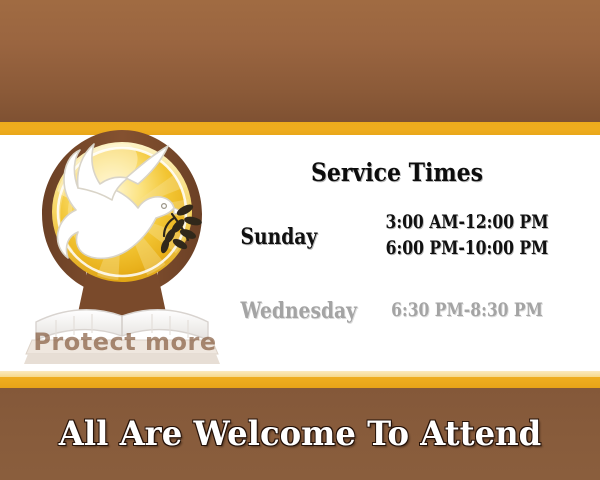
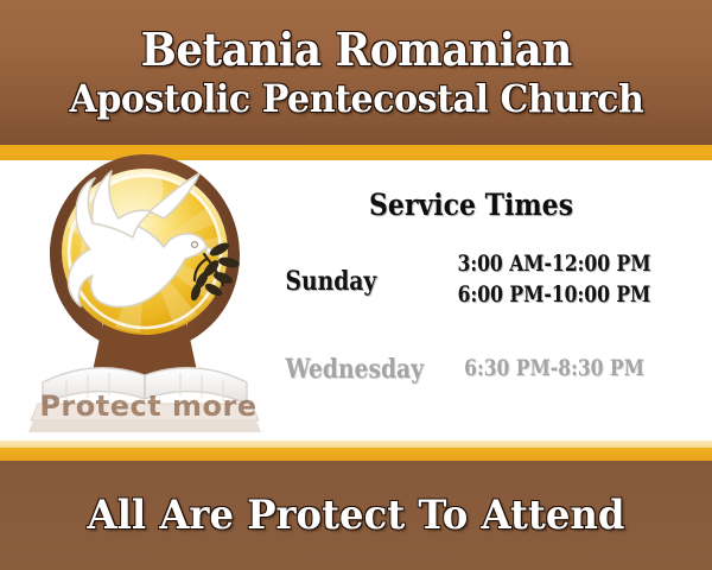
+ Betania Romanian
+ Apostolic Pentecostal Church
  Protect more
  Service Times
  Sunday
  3:00 AM-12:00 PM
  6:00 PM-10:00 PM
  Wednesday
  6:30 PM-8:30 PM
- All Are Welcome To Attend
+ All Are Protect To Attend
